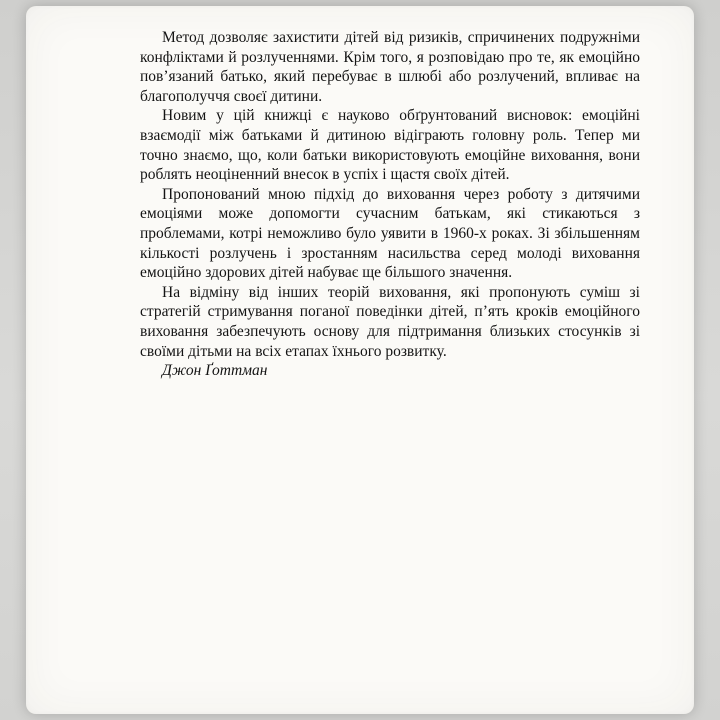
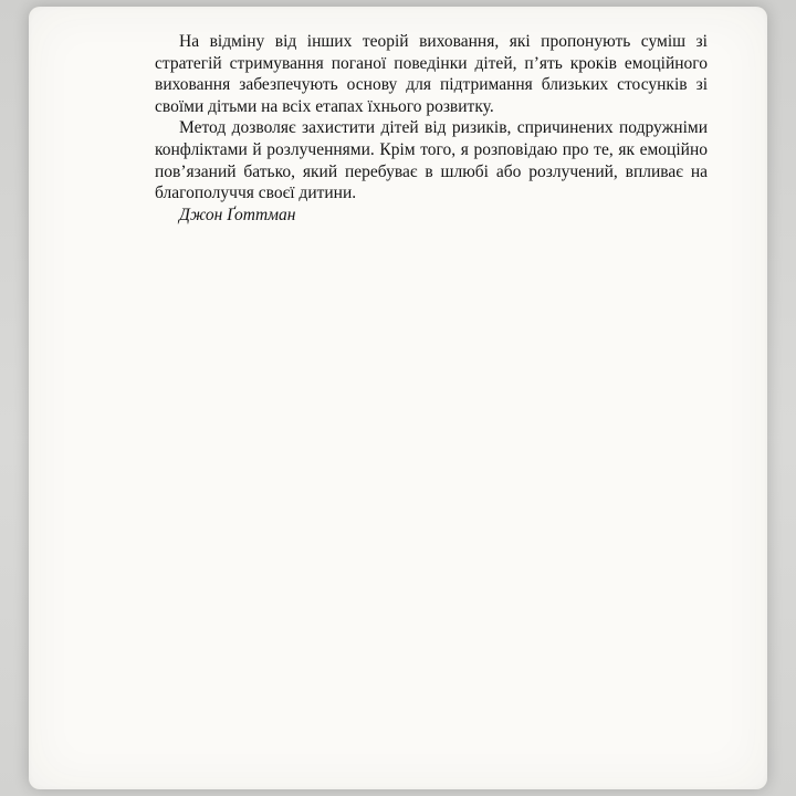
- Метод дозволяє захистити дітей від ризиків, спричинених подружніми конфліктами й розлученнями. Крім того, я розповідаю про те, як емоційно пов’язаний батько, який перебуває в шлюбі або розлучений, впливає на благополуччя своєї дитини.
+ На відміну від інших теорій виховання, які пропонують суміш зі стратегій стримування поганої поведінки дітей, п’ять кроків емоційного виховання забезпечують основу для підтримання близьких стосунків зі своїми дітьми на всіх етапах їхнього розвитку.
- Новим у цій книжці є науково обґрунтований висновок: емоційні взаємодії між батьками й дитиною відіграють головну роль. Тепер ми точно знаємо, що, коли батьки використовують емоційне виховання, вони роблять неоціненний внесок в успіх і щастя своїх дітей.
- Пропонований мною підхід до виховання через роботу з дитячими емоціями може допомогти сучасним батькам, які стикаються з проблемами, котрі неможливо було уявити в 1960-х роках. Зі збільшенням кількості розлучень і зростанням насильства серед молоді виховання емоційно здорових дітей набуває ще більшого значення.
- На відміну від інших теорій виховання, які пропонують суміш зі стратегій стримування поганої поведінки дітей, п’ять кроків емоційного виховання забезпечують основу для підтримання близьких стосунків зі своїми дітьми на всіх етапах їхнього розвитку.
+ Метод дозволяє захистити дітей від ризиків, спричинених подружніми конфліктами й розлученнями. Крім того, я розповідаю про те, як емоційно пов’язаний батько, який перебуває в шлюбі або розлучений, впливає на благополуччя своєї дитини.
  Джон Ґоттман
